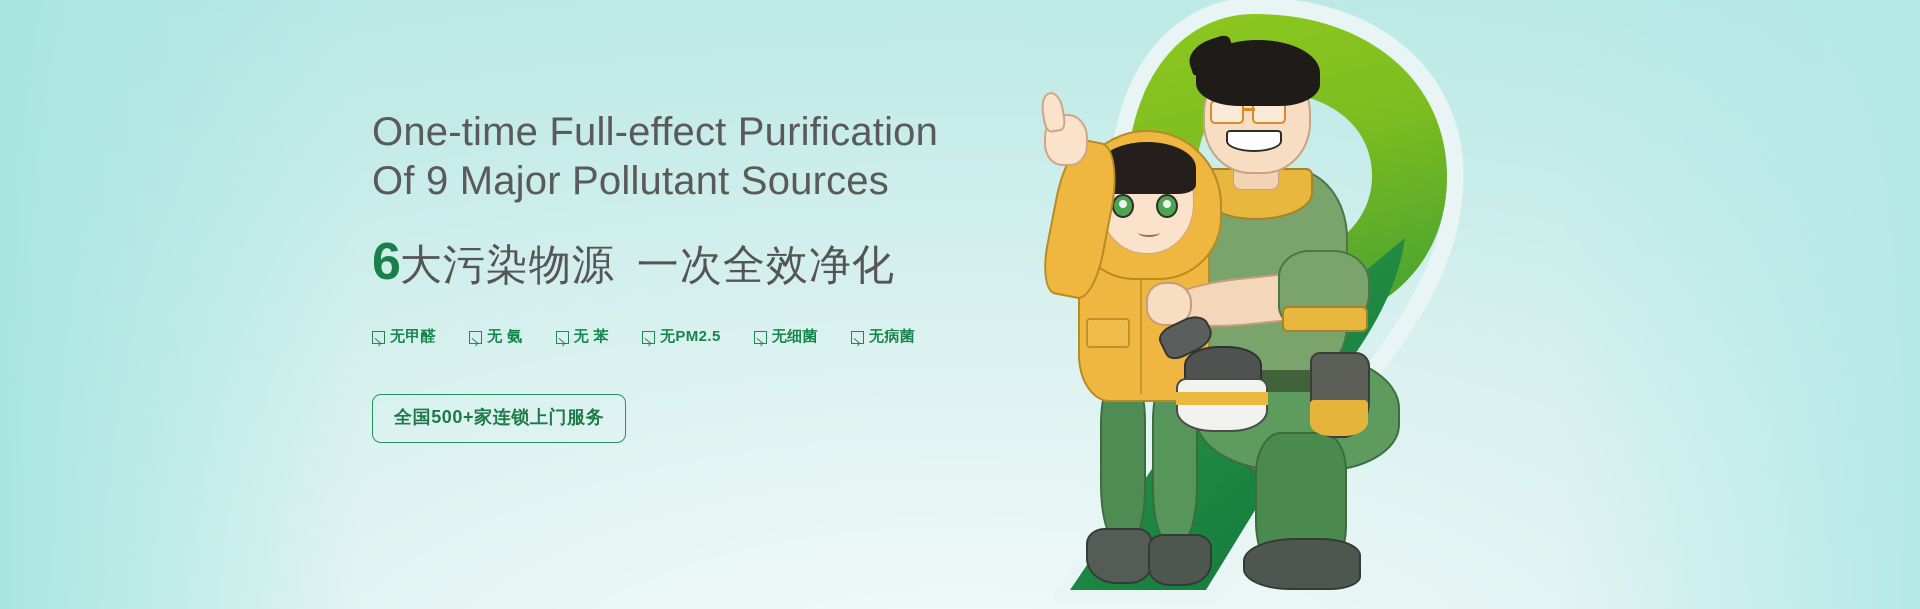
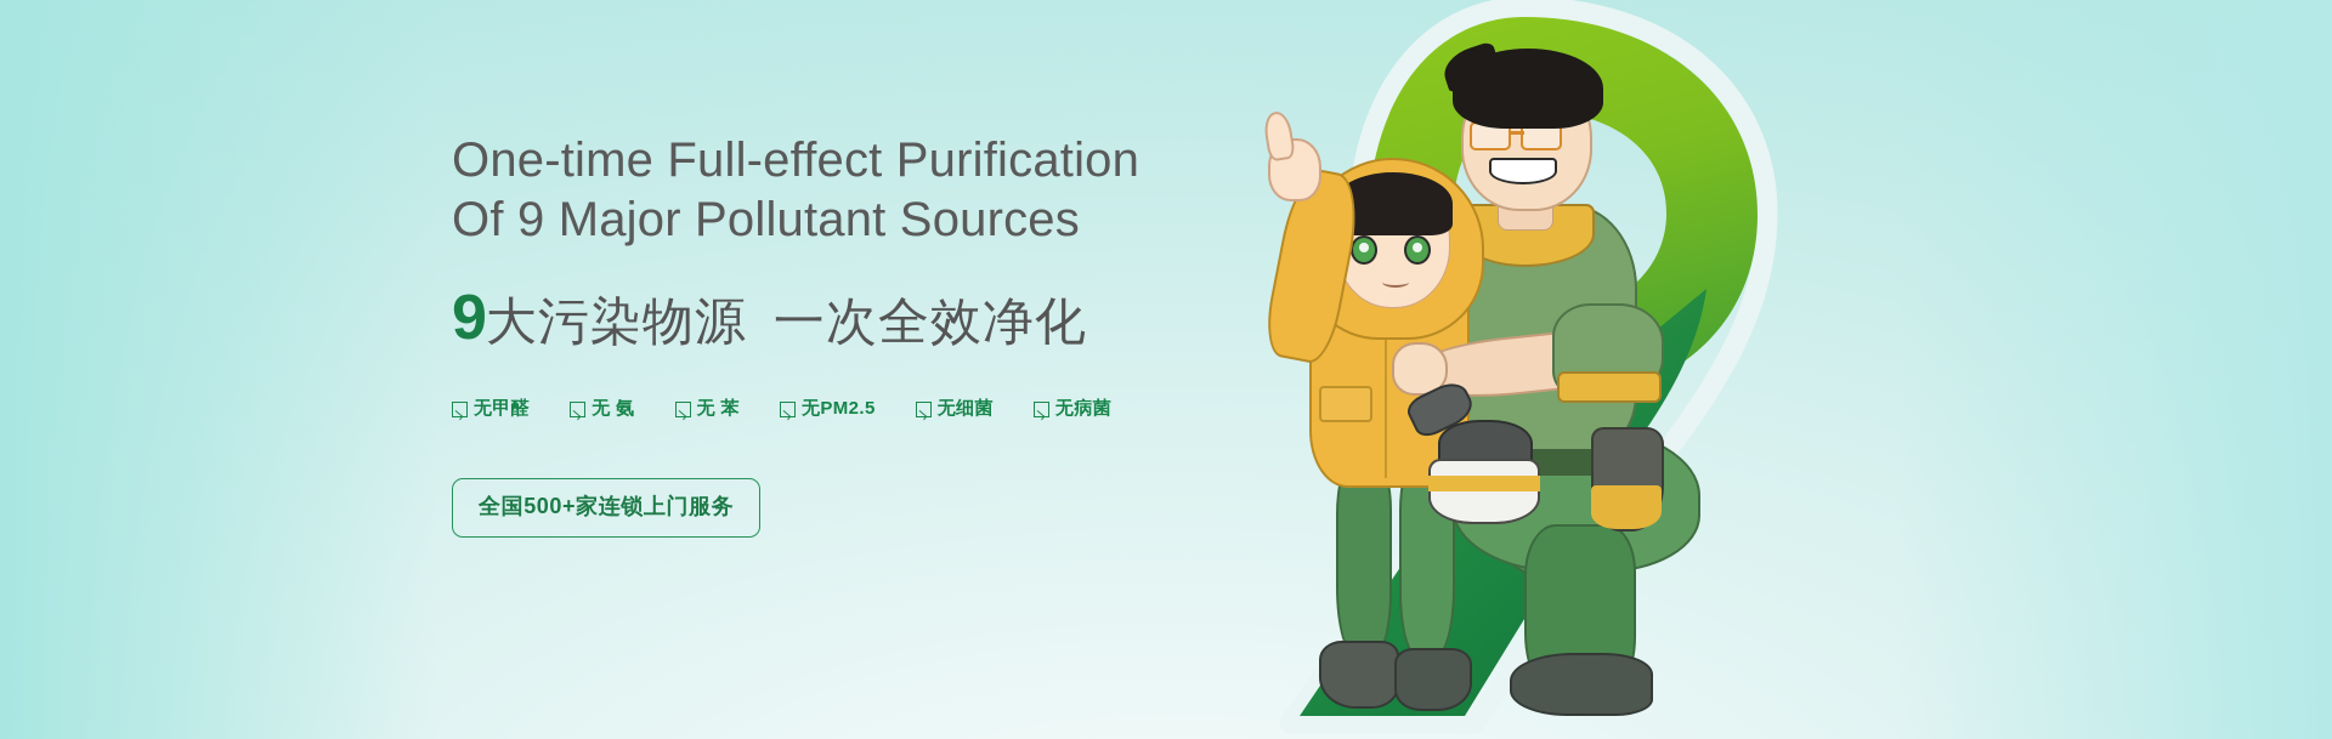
  One-time Full-effect Purification
  Of 9 Major Pollutant Sources
- 6
+ 9
  大污染物源
  一次全效净化
  无甲醛
  无 氨
  无 苯
  无PM2.5
  无细菌
  无病菌
  全国500+家连锁上门服务
